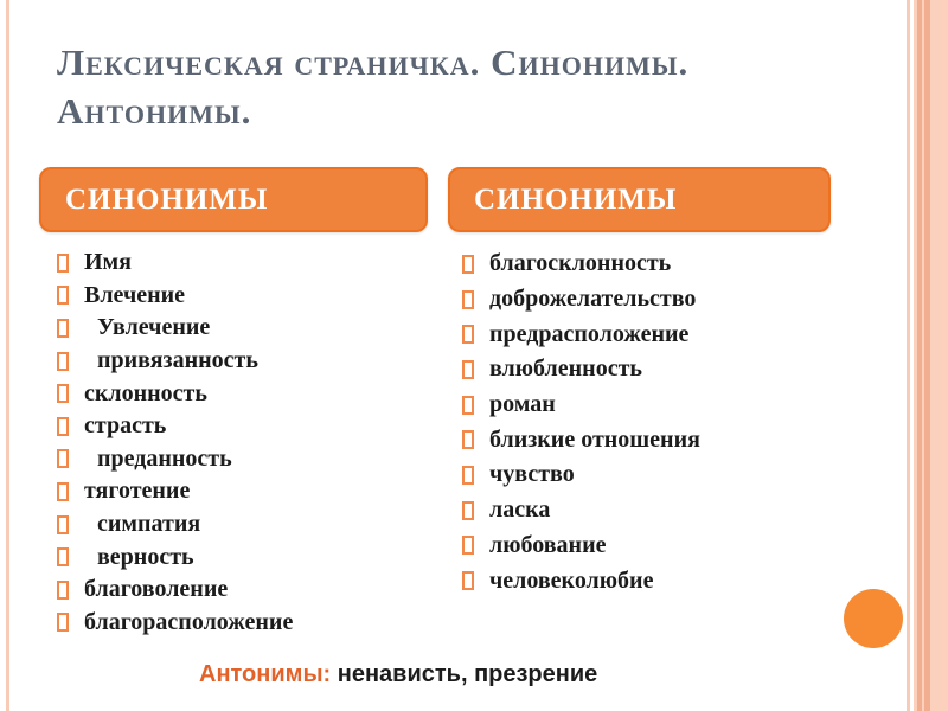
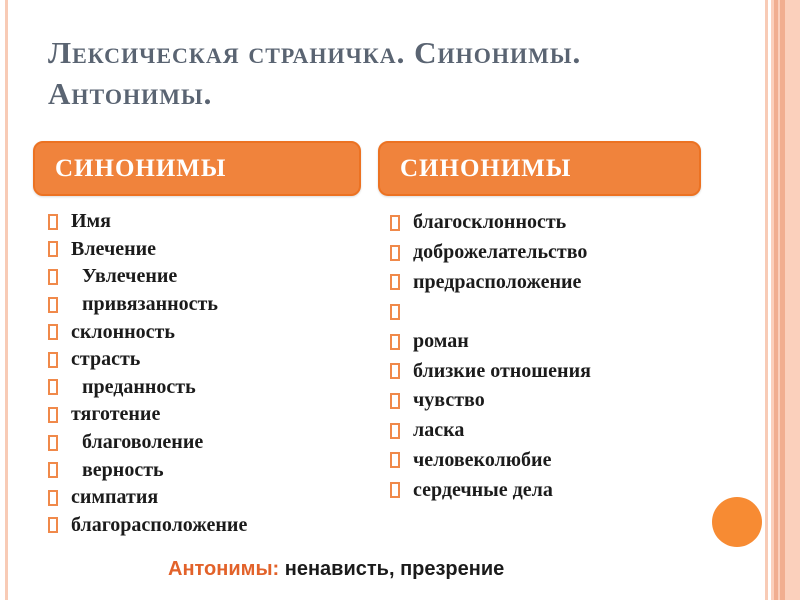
  Лексическая страничка. Синонимы.
  Антонимы.
  СИНОНИМЫ
  СИНОНИМЫ
  Имя
  Влечение
  Увлечение
  привязанность
  склонность
  страсть
  преданность
  тяготение
- симпатия
+ благоволение
  верность
- благоволение
+ симпатия
  благорасположение
  благосклонность
  доброжелательство
  предрасположение
- влюбленность
  роман
  близкие отношения
  чувство
  ласка
- любование
  человеколюбие
+ сердечные дела
  Антонимы: ненависть, презрение
